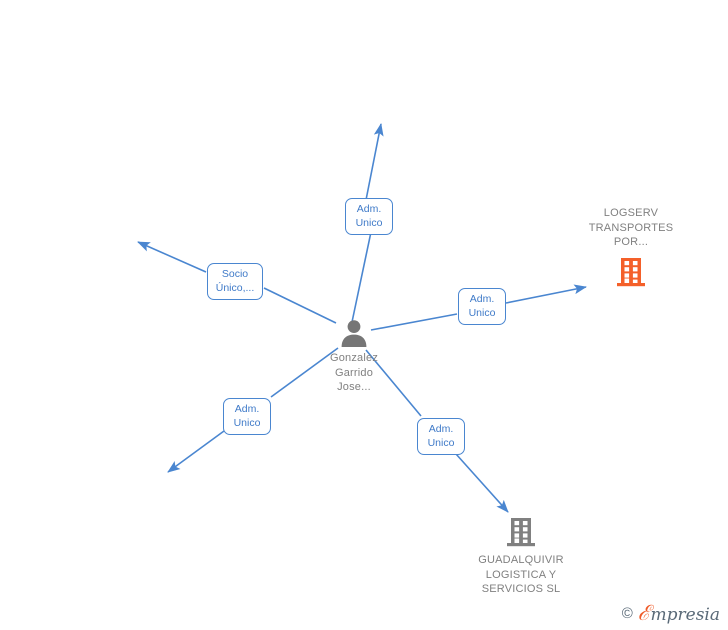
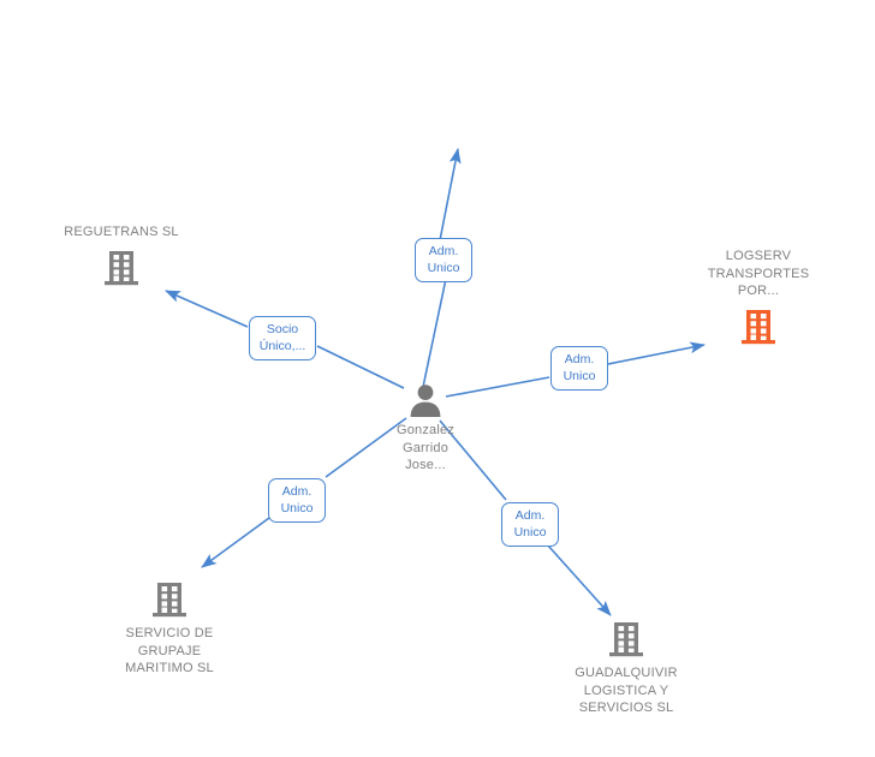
+ REGUETRANS SL
  LOGSERV
  TRANSPORTES
  POR...
+ SERVICIO DE
+ GRUPAJE
+ MARITIMO SL
  GUADALQUIVIR
  LOGISTICA Y
  SERVICIOS SL
  Gonzalez
  Garrido
  Jose...
  Adm.
  Unico
  Socio
  Único,...
  Adm.
  Unico
  Adm.
  Unico
  Adm.
  Unico
- ©
- ℰmpresia
